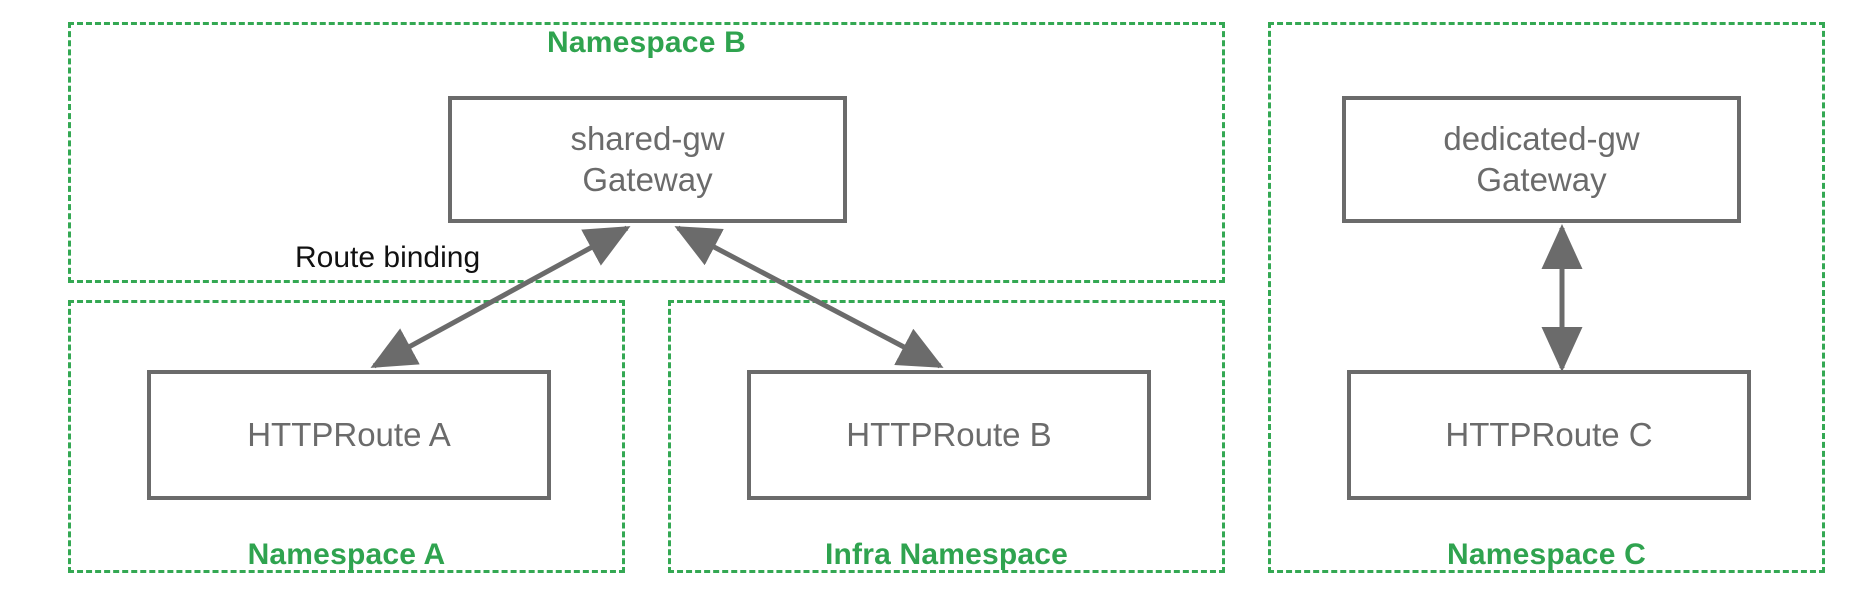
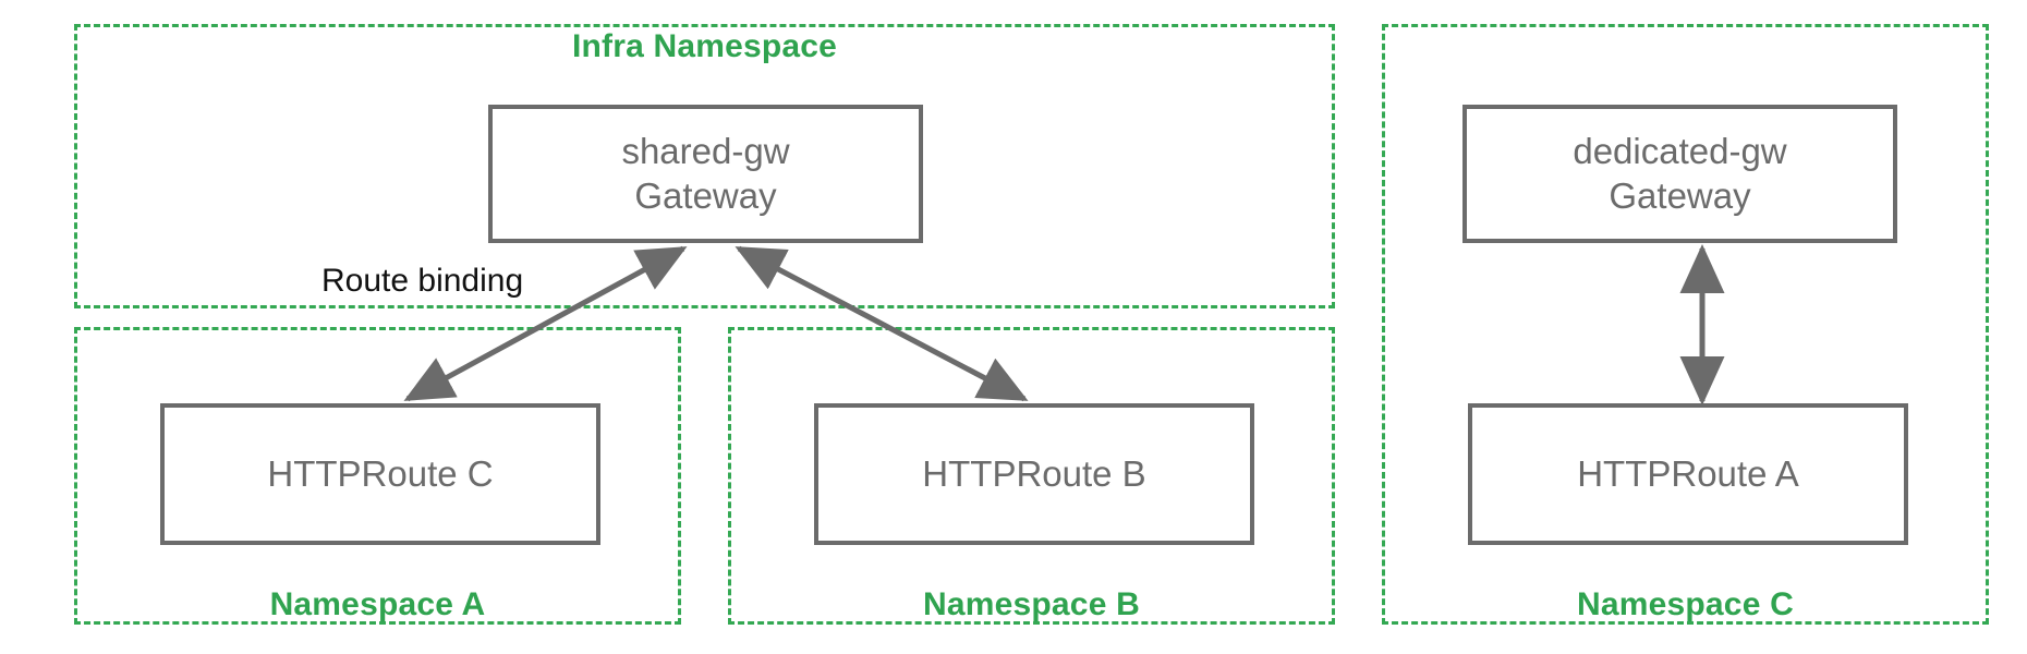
- Namespace B
+ Infra Namespace
  Namespace A
- Infra Namespace
+ Namespace B
  Namespace C
  shared-gw
  Gateway
  dedicated-gw
  Gateway
- HTTPRoute A
+ HTTPRoute C
  HTTPRoute B
- HTTPRoute C
+ HTTPRoute A
  Route binding
